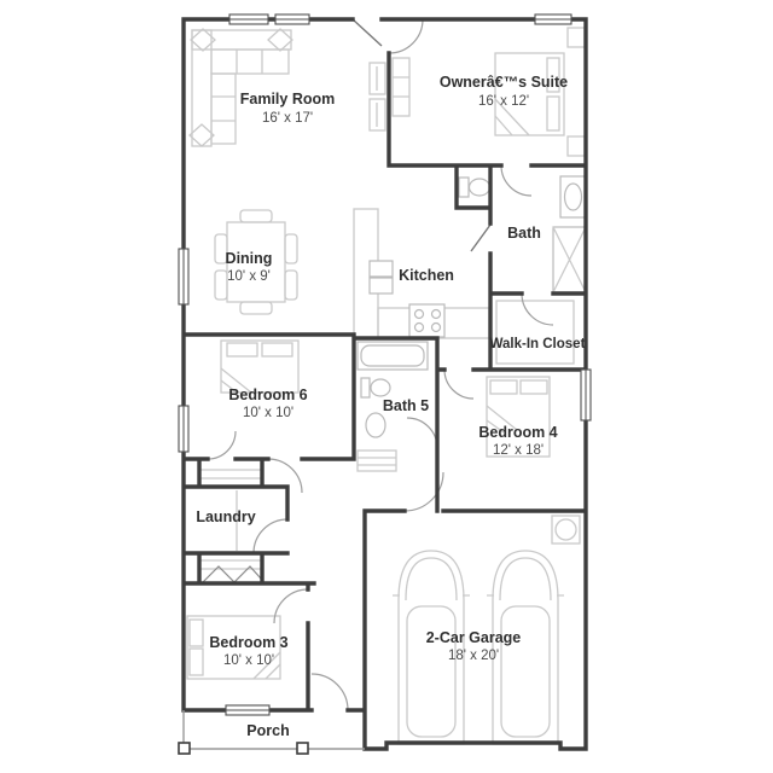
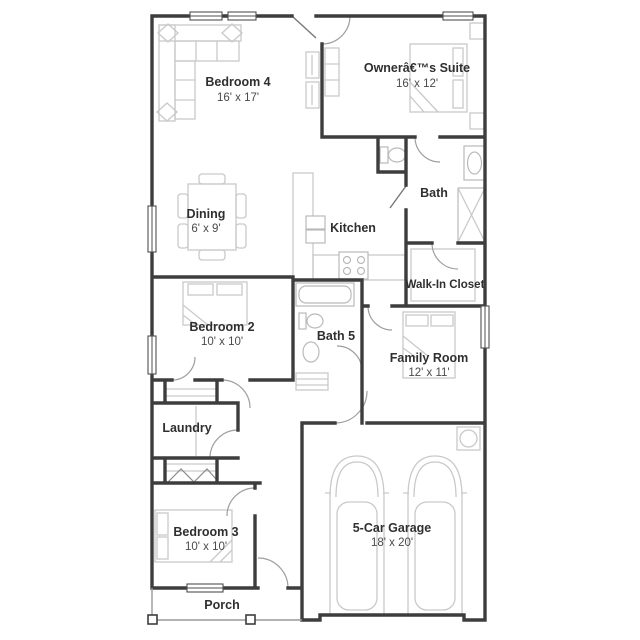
- Family Room
+ Bedroom 4
  16' x 17'
  Ownerâ€™s Suite
  16' x 12'
  Dining
- 10' x 9'
+ 6' x 9'
  Kitchen
  Bath
  Walk-In Closet
- Bedroom 6
+ Bedroom 2
  10' x 10'
  Bath 5
- Bedroom 4
+ Family Room
- 12' x 18'
+ 12' x 11'
  Laundry
  Bedroom 3
  10' x 10'
- 2-Car Garage
+ 5-Car Garage
  18' x 20'
  Porch
